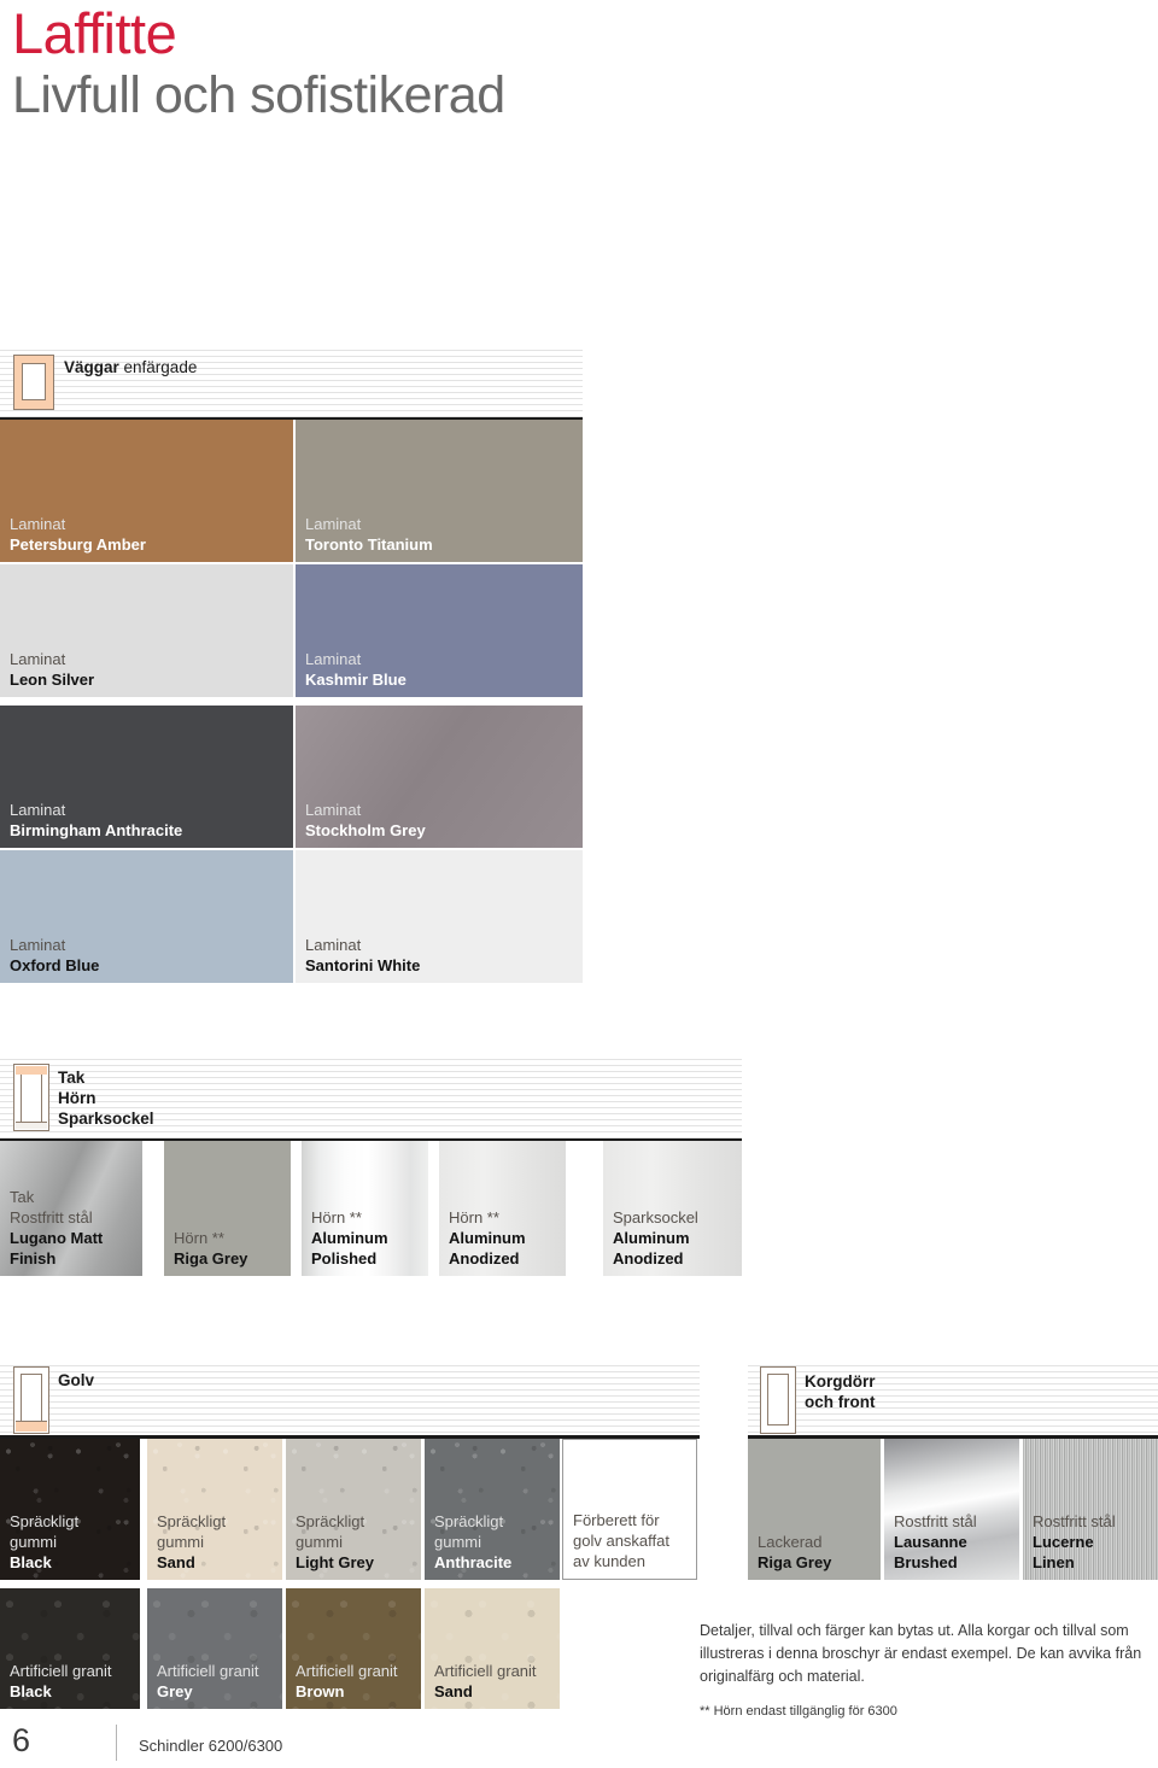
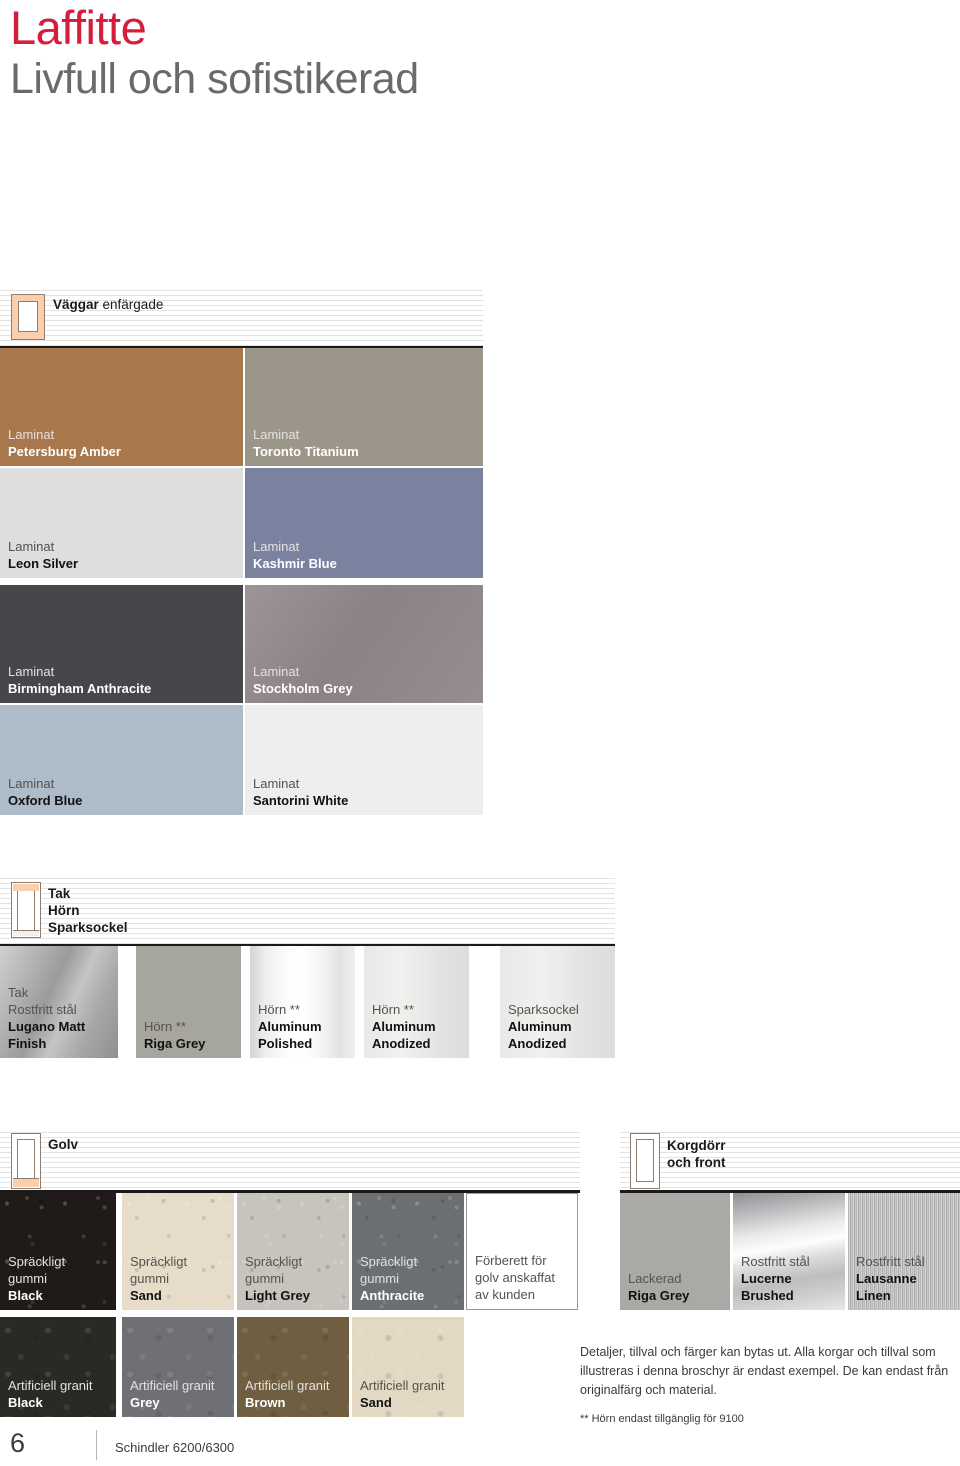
  Laffitte
  Livfull och sofistikerad
  Väggar enfärgade
  Laminat
  Petersburg Amber
  Laminat
  Toronto Titanium
  Laminat
  Leon Silver
  Laminat
  Kashmir Blue
  Laminat
  Birmingham Anthracite
  Laminat
  Stockholm Grey
  Laminat
  Oxford Blue
  Laminat
  Santorini White
  Tak
  Hörn
  Sparksockel
  Tak
  Rostfritt stål
  Lugano Matt
  Finish
  Hörn **
  Riga Grey
  Hörn **
  Aluminum
  Polished
  Hörn **
  Aluminum
  Anodized
  Sparksockel
  Aluminum
  Anodized
  Golv
  Spräckligt
  gummi
  Black
  Spräckligt
  gummi
  Sand
  Spräckligt
  gummi
  Light Grey
  Spräckligt
  gummi
  Anthracite
  Förberett för
  golv anskaffat
  av kunden
  Artificiell granit
  Black
  Artificiell granit
  Grey
  Artificiell granit
  Brown
  Artificiell granit
  Sand
  Korgdörr
  och front
  Lackerad
  Riga Grey
  Rostfritt stål
- Lausanne
+ Lucerne
  Brushed
  Rostfritt stål
- Lucerne
+ Lausanne
  Linen
- Detaljer, tillval och färger kan bytas ut. Alla korgar och tillval som illustreras i denna broschyr är endast exempel. De kan avvika från originalfärg och material.
+ Detaljer, tillval och färger kan bytas ut. Alla korgar och tillval som illustreras i denna broschyr är endast exempel. De kan endast från originalfärg och material.
- ** Hörn endast tillgänglig för 6300
+ ** Hörn endast tillgänglig för 9100
  6
  Schindler 6200/6300
